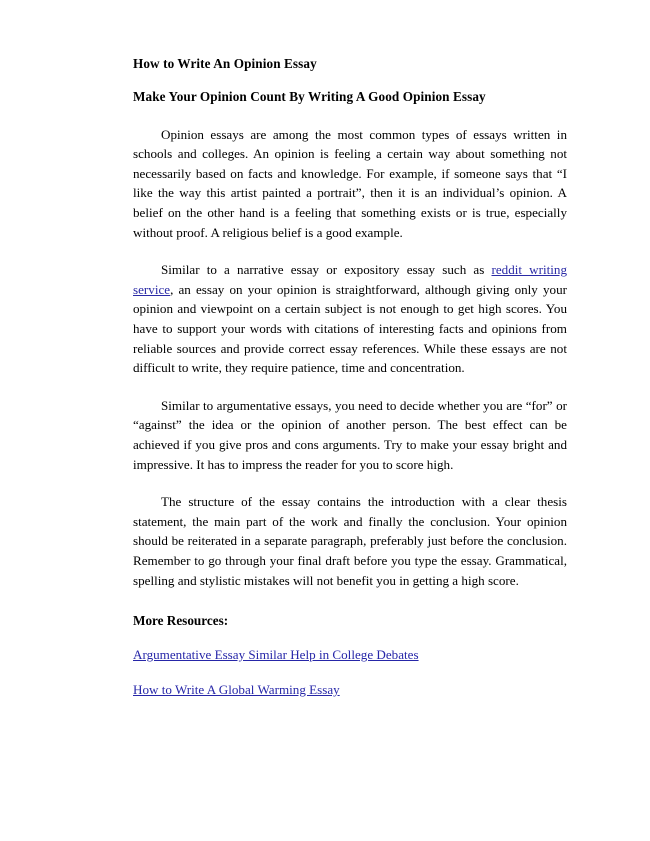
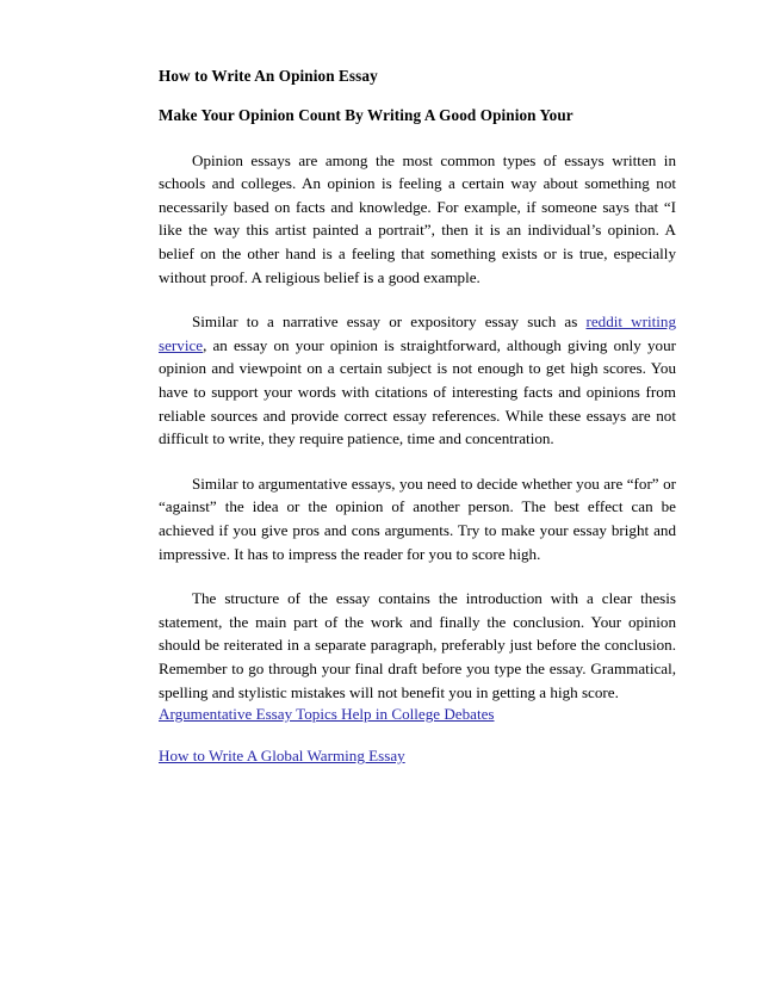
  How to Write An Opinion Essay
- Make Your Opinion Count By Writing A Good Opinion Essay
+ Make Your Opinion Count By Writing A Good Opinion Your
  Opinion essays are among the most common types of essays written in schools and colleges. An opinion is feeling a certain way about something not necessarily based on facts and knowledge. For example, if someone says that “I like the way this artist painted a portrait”, then it is an individual’s opinion. A belief on the other hand is a feeling that something exists or is true, especially without proof. A religious belief is a good example.
  Similar to a narrative essay or expository essay such as reddit writing service, an essay on your opinion is straightforward, although giving only your opinion and viewpoint on a certain subject is not enough to get high scores. You have to support your words with citations of interesting facts and opinions from reliable sources and provide correct essay references. While these essays are not difficult to write, they require patience, time and concentration.
  Similar to argumentative essays, you need to decide whether you are “for” or “against” the idea or the opinion of another person. The best effect can be achieved if you give pros and cons arguments. Try to make your essay bright and impressive. It has to impress the reader for you to score high.
  The structure of the essay contains the introduction with a clear thesis statement, the main part of the work and finally the conclusion. Your opinion should be reiterated in a separate paragraph, preferably just before the conclusion. Remember to go through your final draft before you type the essay. Grammatical, spelling and stylistic mistakes will not benefit you in getting a high score.
- More Resources:
- Argumentative Essay Similar Help in College Debates
+ Argumentative Essay Topics Help in College Debates
  How to Write A Global Warming Essay
